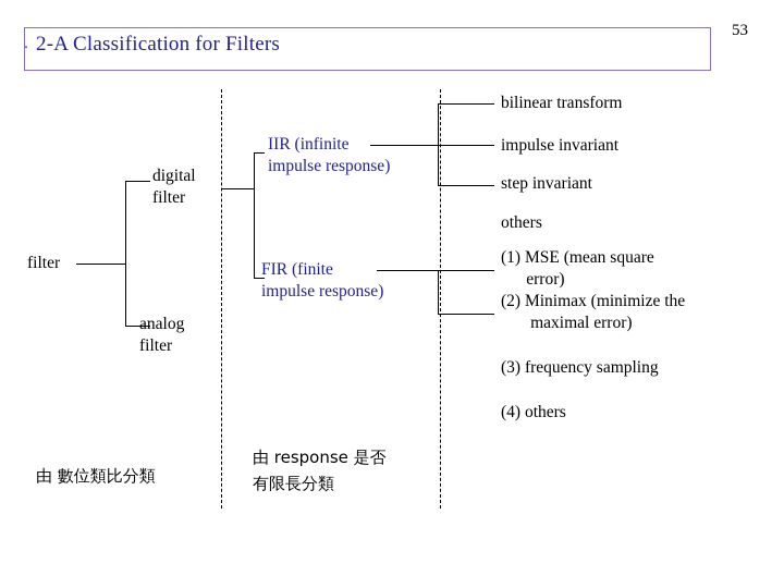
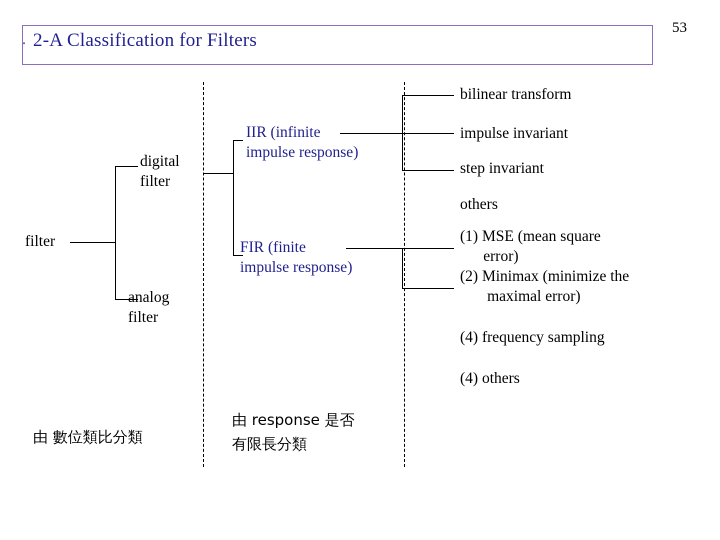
  53
  ‧
  2-A Classification for Filters
  filter
  digital
  filter
  analog
  filter
  IIR (infinite
  impulse response)
  FIR (finite
  impulse response)
  bilinear transform
  impulse invariant
  step invariant
  others
  (1) MSE (mean square
  error)
  (2) Minimax (minimize the
  maximal error)
- (3) frequency sampling
+ (4) frequency sampling
  (4) others
  由 數位類比分類
  由 response 是否
  有限長分類
